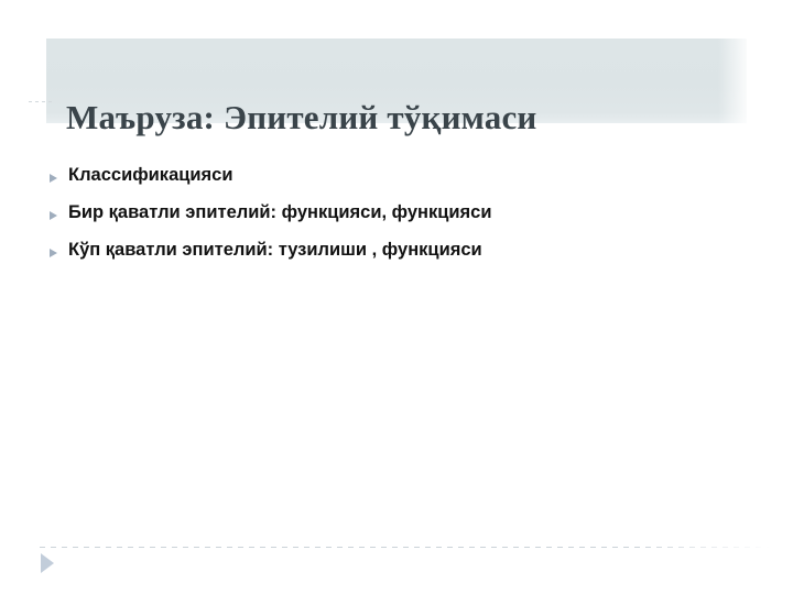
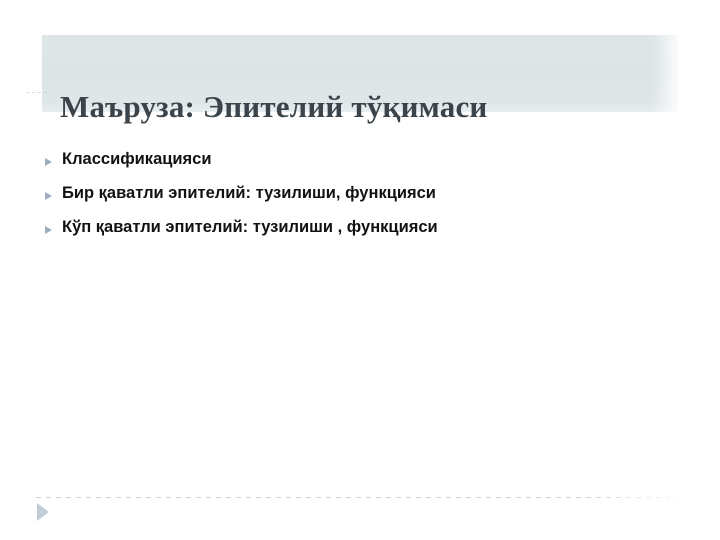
  Маъруза: Эпителий тўқимаси
  Классификацияси
- Бир қаватли эпителий: функцияси, функцияси
+ Бир қаватли эпителий: тузилиши, функцияси
  Кўп қаватли эпителий: тузилиши , функцияси
